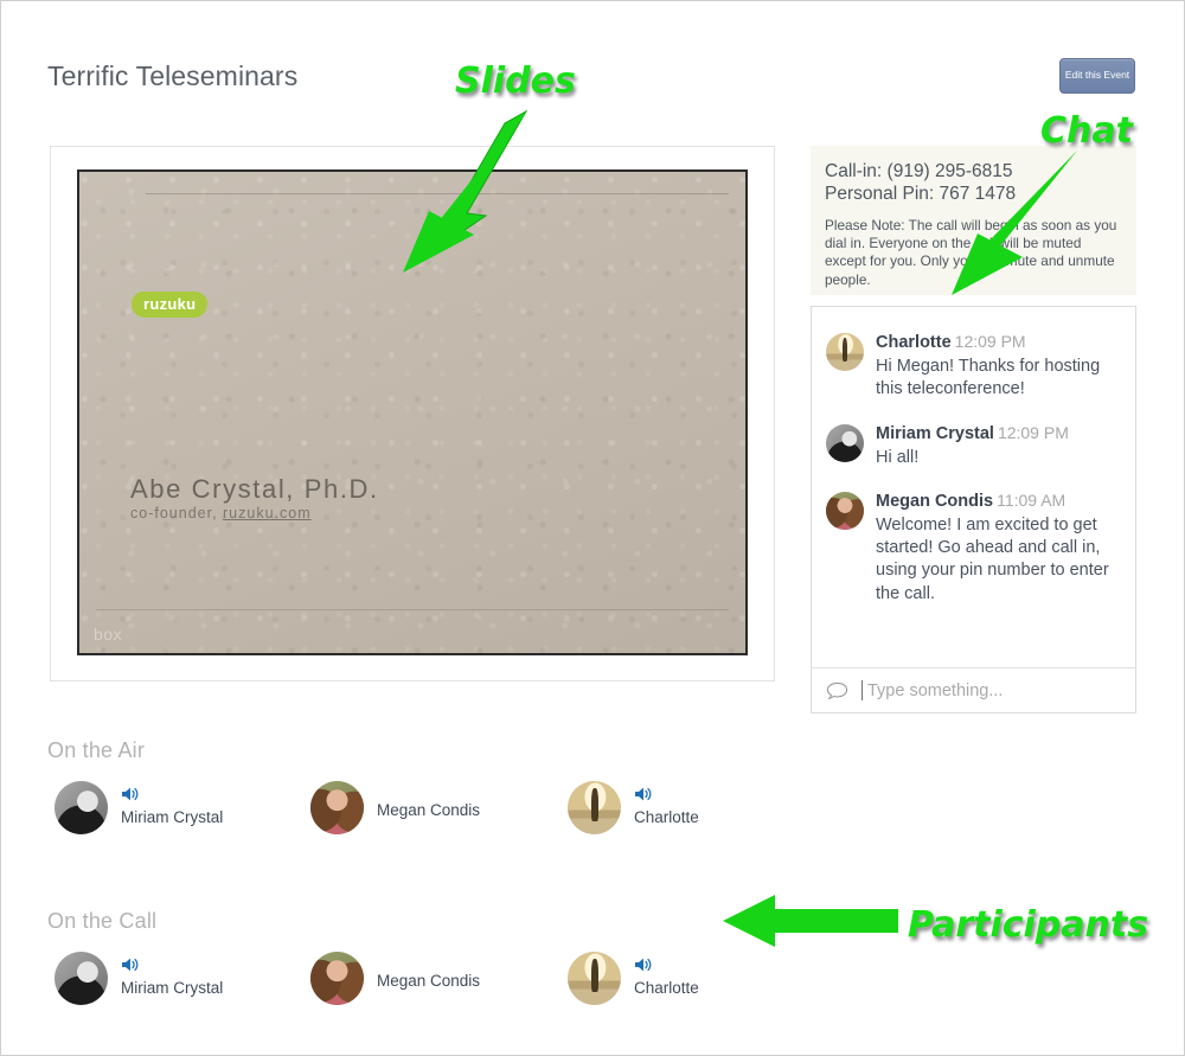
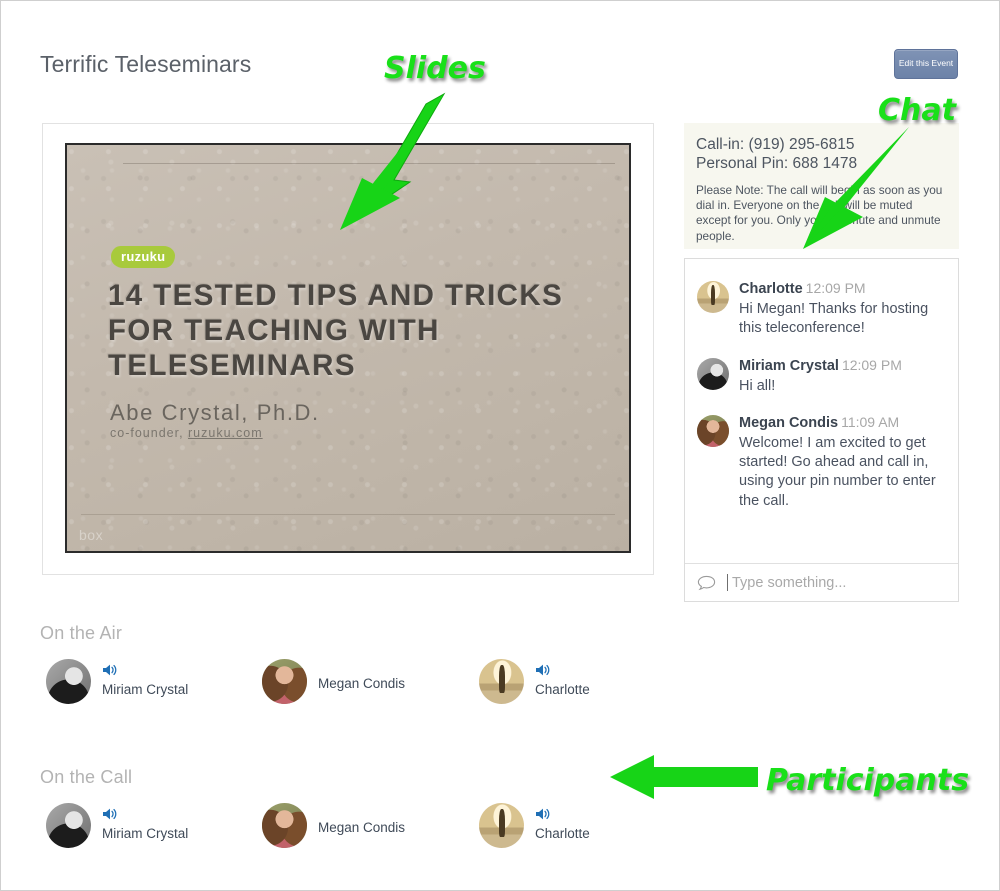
  Terrific Teleseminars
  Edit this Event
  ruzuku
+ 14 TESTED TIPS AND TRICKS FOR TEACHING WITH TELESEMINARS
  Abe Crystal, Ph.D.
  co-founder, ruzuku.com
  box
  Call-in: (919) 295-6815
- Personal Pin: 767 1478
+ Personal Pin: 688 1478
  Please Note: The call will beg as soon as you dial in. Everyone on the will be muted except for you. Only youte and unmute people.
  Charlotte 12:09 PM
  Hi Megan! Thanks for hosting this teleconference!
  Miriam Crystal 12:09 PM
  Hi all!
  Megan Condis 11:09 AM
  Welcome! I am excited to get started! Go ahead and call in, using your pin number to enter the call.
  Type something...
  On the Air
  Miriam Crystal
  Megan Condis
  Charlotte
  On the Call
  Miriam Crystal
  Megan Condis
  Charlotte
  Slides
  Chat
  Participants
